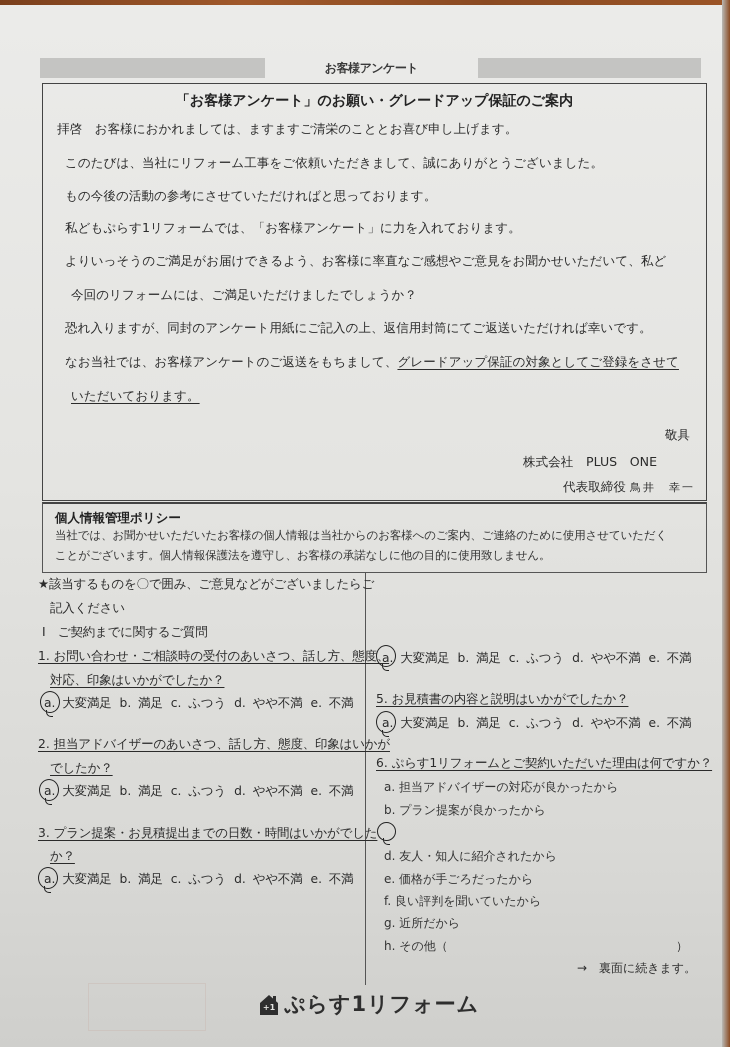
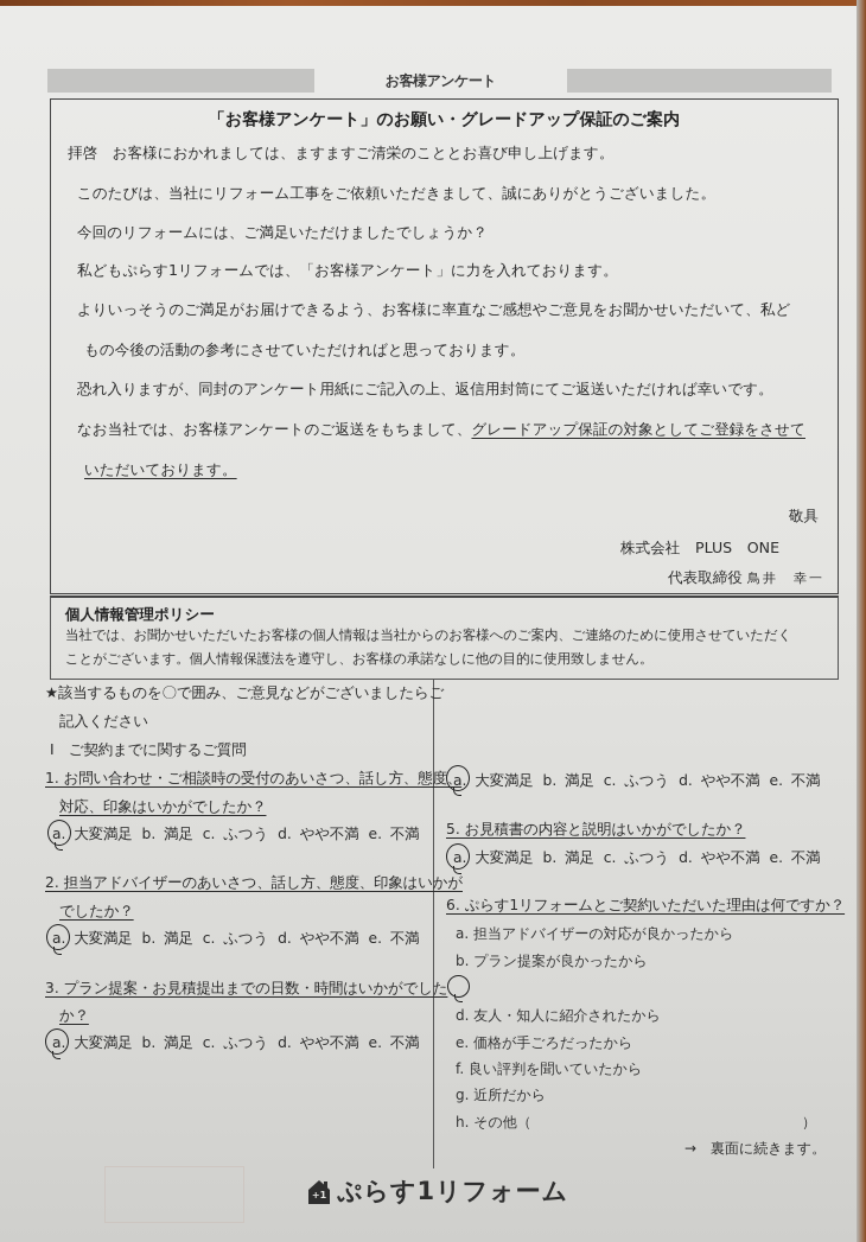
  お客様アンケート
  「お客様アンケート」のお願い・グレードアップ保証のご案内
  拝啓 お客様におかれましては、ますますご清栄のこととお喜び申し上げます。
  このたびは、当社にリフォーム工事をご依頼いただきまして、誠にありがとうございました。
- もの今後の活動の参考にさせていただければと思っております。
+ 今回のリフォームには、ご満足いただけましたでしょうか？
  私どもぷらす1リフォームでは、「お客様アンケート」に力を入れております。
  よりいっそうのご満足がお届けできるよう、お客様に率直なご感想やご意見をお聞かせいただいて、私ど
- 今回のリフォームには、ご満足いただけましたでしょうか？
+ もの今後の活動の参考にさせていただければと思っております。
  恐れ入りますが、同封のアンケート用紙にご記入の上、返信用封筒にてご返送いただければ幸いです。
  なお当社では、お客様アンケートのご返送をもちまして、グレードアップ保証の対象としてご登録をさせて
  いただいております。
  敬具
  株式会社 PLUS ONE
  代表取締役 鳥井 幸一
  個人情報管理ポリシー
  当社では、お聞かせいただいたお客様の個人情報は当社からのお客様へのご案内、ご連絡のために使用させていただく
  ことがございます。個人情報保護法を遵守し、お客様の承諾なしに他の目的に使用致しません。
  ★該当するものを〇で囲み、ご意見などがございましたらご
  記入ください
  Ⅰ ご契約までに関するご質問
  1. お問い合わせ・ご相談時の受付のあいさつ、話し方、態度、
  対応、印象はいかがでしたか？
  a. 大変満足 b. 満足 c. ふつう d. やや不満 e. 不満
  2. 担当アドバイザーのあいさつ、話し方、態度、印象はいかが
  でしたか？
  a. 大変満足 b. 満足 c. ふつう d. やや不満 e. 不満
  3. プラン提案・お見積提出までの日数・時間はいかがでした
  か？
  a. 大変満足 b. 満足 c. ふつう d. やや不満 e. 不満
  a. 大変満足 b. 満足 c. ふつう d. やや不満 e. 不満
  5. お見積書の内容と説明はいかがでしたか？
  a. 大変満足 b. 満足 c. ふつう d. やや不満 e. 不満
  6. ぷらす1リフォームとご契約いただいた理由は何ですか？
  a. 担当アドバイザーの対応が良かったから
  b. プラン提案が良かったから
  d. 友人・知人に紹介されたから
  e. 価格が手ごろだったから
  f. 良い評判を聞いていたから
  g. 近所だから
  h. その他（
  ）
  → 裏面に続きます。
  +1
  ぷらす1リフォーム
